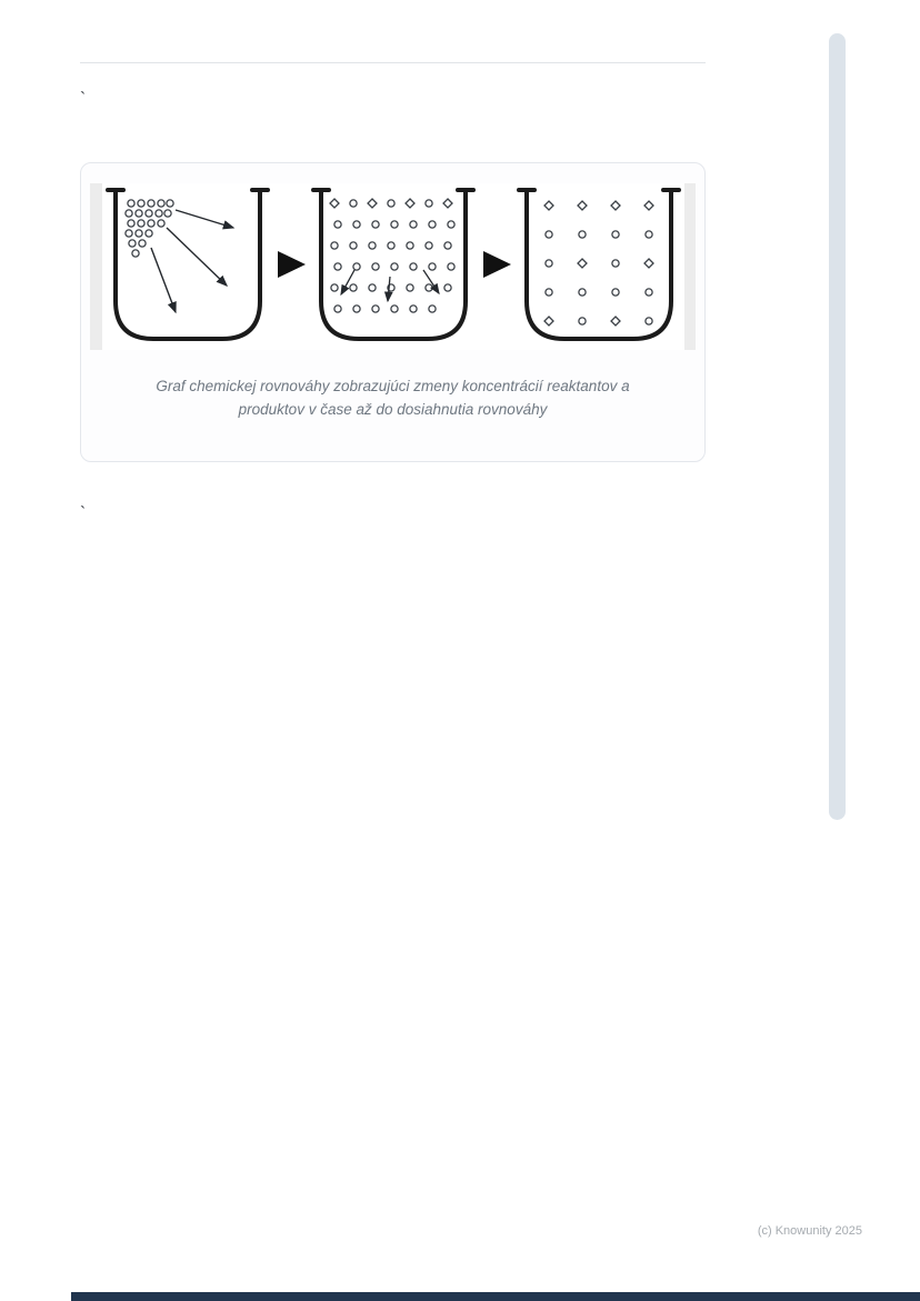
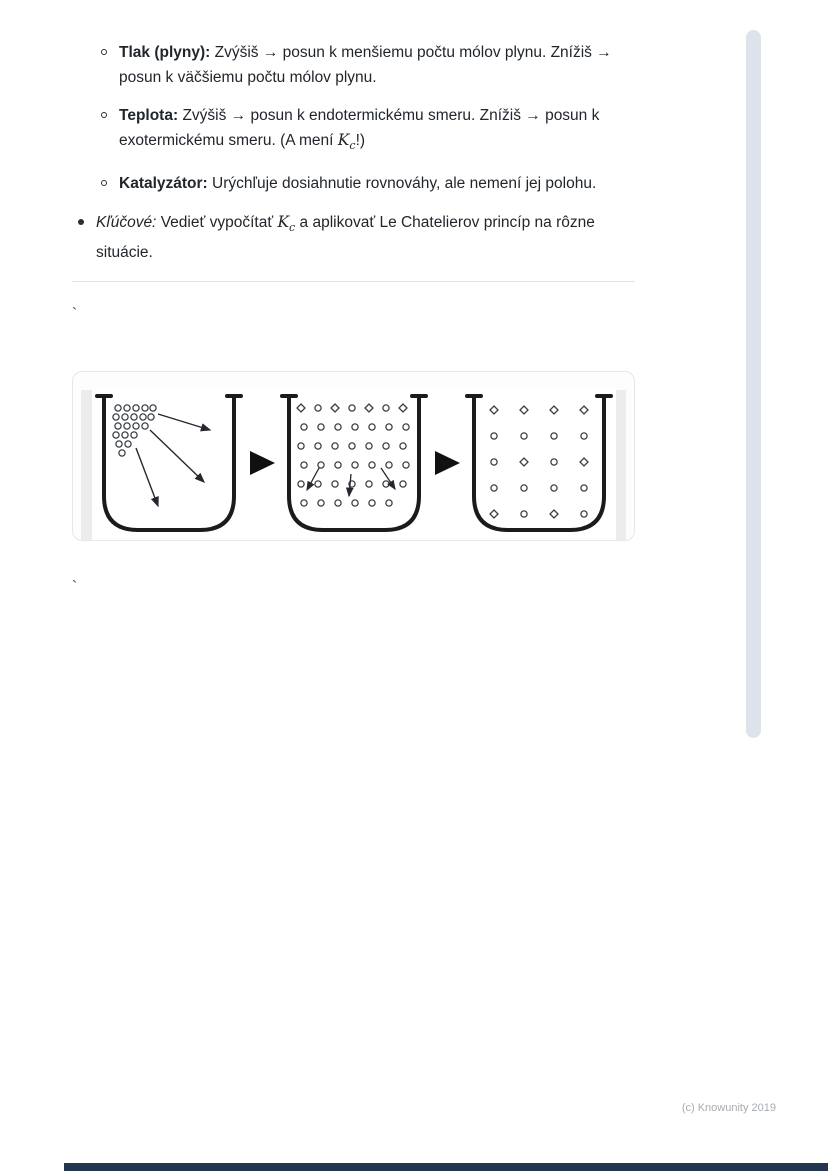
+ Tlak (plyny): Zvýšiš → posun k menšiemu počtu mólov plynu. Znížiš → posun k väčšiemu počtu mólov plynu.
+ Teplota: Zvýšiš → posun k endotermickému smeru. Znížiš → posun k exotermickému smeru. (A mení Kc!)
+ Katalyzátor: Urýchľuje dosiahnutie rovnováhy, ale nemení jej polohu.
+ Kľúčové: Vedieť vypočítať Kc a aplikovať Le Chatelierov princíp na rôzne situácie.
  `
- Graf chemickej rovnováhy zobrazujúci zmeny koncentrácií reaktantov a produktov v čase až do dosiahnutia rovnováhy
  `
- (c) Knowunity 2025
+ (c) Knowunity 2019
